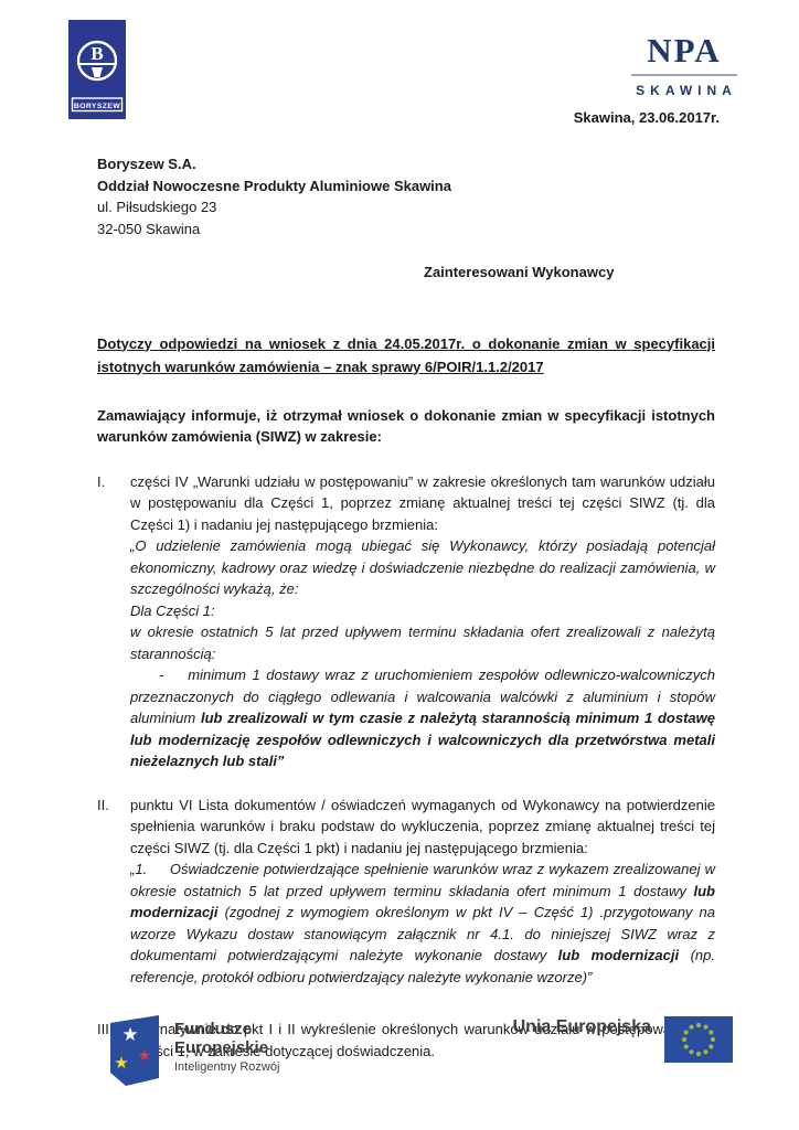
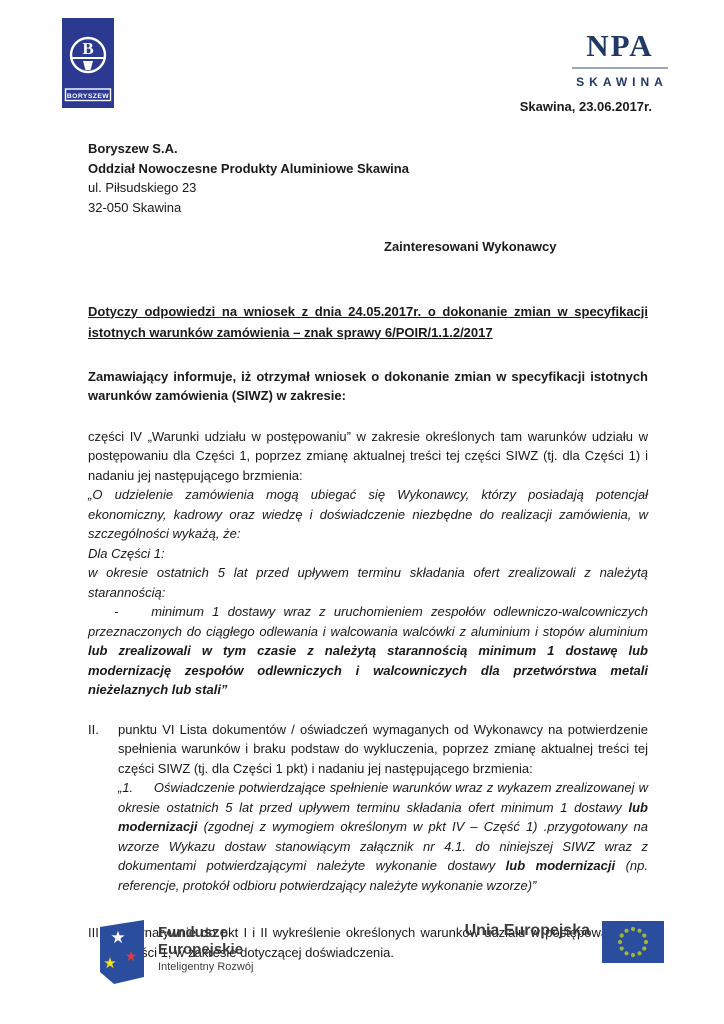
  B
  NPA
  SKAWINA
  Skawina, 23.06.2017r.
  Boryszew S.A.
  Oddział Nowoczesne Produkty Aluminiowe Skawina
  ul. Piłsudskiego 23
  32-050 Skawina
  Zainteresowani Wykonawcy
  Dotyczy odpowiedzi na wniosek z dnia 24.05.2017r. o dokonanie zmian w specyfikacji istotnych warunków zamówienia – znak sprawy 6/POIR/1.1.2/2017
  Zamawiający informuje, iż otrzymał wniosek o dokonanie zmian w specyfikacji istotnych warunków zamówienia (SIWZ) w zakresie:
- I.
  części IV „Warunki udziału w postępowaniu” w zakresie określonych tam warunków udziału w postępowaniu dla Części 1, poprzez zmianę aktualnej treści tej części SIWZ (tj. dla Części 1) i nadaniu jej następującego brzmienia:
  „O udzielenie zamówienia mogą ubiegać się Wykonawcy, którzy posiadają potencjał ekonomiczny, kadrowy oraz wiedzę i doświadczenie niezbędne do realizacji zamówienia, w szczególności wykażą, że:
  Dla Części 1:
  w okresie ostatnich 5 lat przed upływem terminu składania ofert zrealizowali z należytą starannością:
  - minimum 1 dostawy wraz z uruchomieniem zespołów odlewniczo-walcowniczych przeznaczonych do ciągłego odlewania i walcowania walcówki z aluminium i stopów aluminium lub zrealizowali w tym czasie z należytą starannością minimum 1 dostawę lub modernizację zespołów odlewniczych i walcowniczych dla przetwórstwa metali nieżelaznych lub stali”
  II.
  punktu VI Lista dokumentów / oświadczeń wymaganych od Wykonawcy na potwierdzenie spełnienia warunków i braku podstaw do wykluczenia, poprzez zmianę aktualnej treści tej części SIWZ (tj. dla Części 1 pkt) i nadaniu jej następującego brzmienia:
  „1. Oświadczenie potwierdzające spełnienie warunków wraz z wykazem zrealizowanej w okresie ostatnich 5 lat przed upływem terminu składania ofert minimum 1 dostawy lub modernizacji (zgodnej z wymogiem określonym w pkt IV – Część 1) .przygotowany na wzorze Wykazu dostaw stanowiącym załącznik nr 4.1. do niniejszej SIWZ wraz z dokumentami potwierdzającymi należyte wykonanie dostawy lub modernizacji (np. referencje, protokół odbioru potwierdzający należyte wykonanie wzorze)”
  III
  natywnie do pkt I i II wykreślenie określonych warunków udziału w postępow ści 1, w zakresie dotyczącej doświadczenia.
  ★
  ★
  ★
  Fundusze
  Europejskie
  Inteligentny Rozwój
  Unia Europejska
